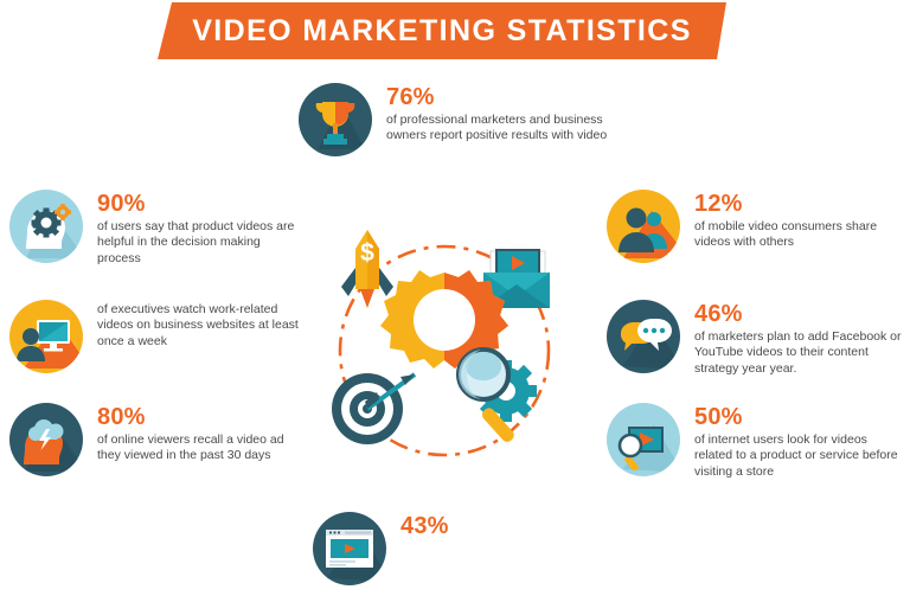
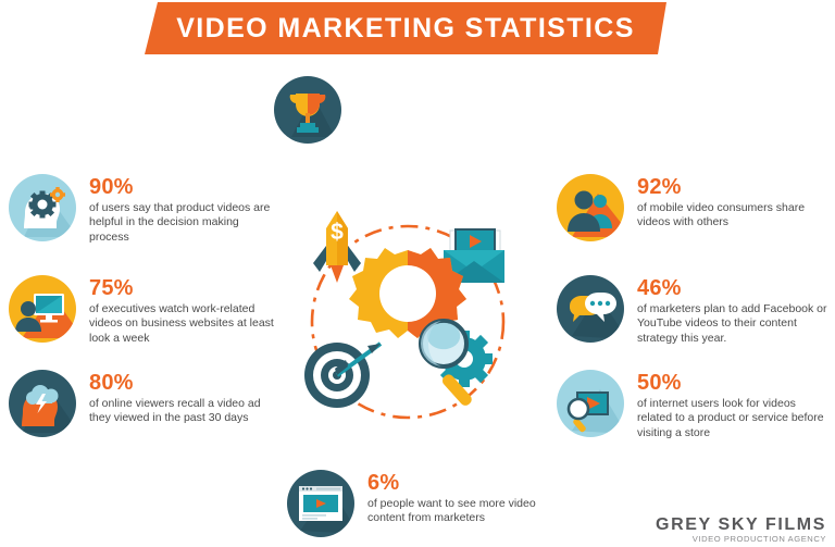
  VIDEO MARKETING STATISTICS
- 76%
- of professional marketers and business owners report positive results with video
  90%
  of users say that product videos are helpful in the decision making process
+ 75%
- of executives watch work-related videos on business websites at least once a week
+ of executives watch work-related videos on business websites at least look a week
  80%
  of online viewers recall a video ad they viewed in the past 30 days
- 12%
+ 92%
  of mobile video consumers share videos with others
  46%
- of marketers plan to add Facebook or YouTube videos to their content strategy year year.
+ of marketers plan to add Facebook or YouTube videos to their content strategy this year.
  50%
  of internet users look for videos related to a product or service before visiting a store
- 43%
+ 6%
+ of people want to see more video content from marketers
  $
+ GREY SKY FILMS
+ VIDEO PRODUCTION AGENCY
